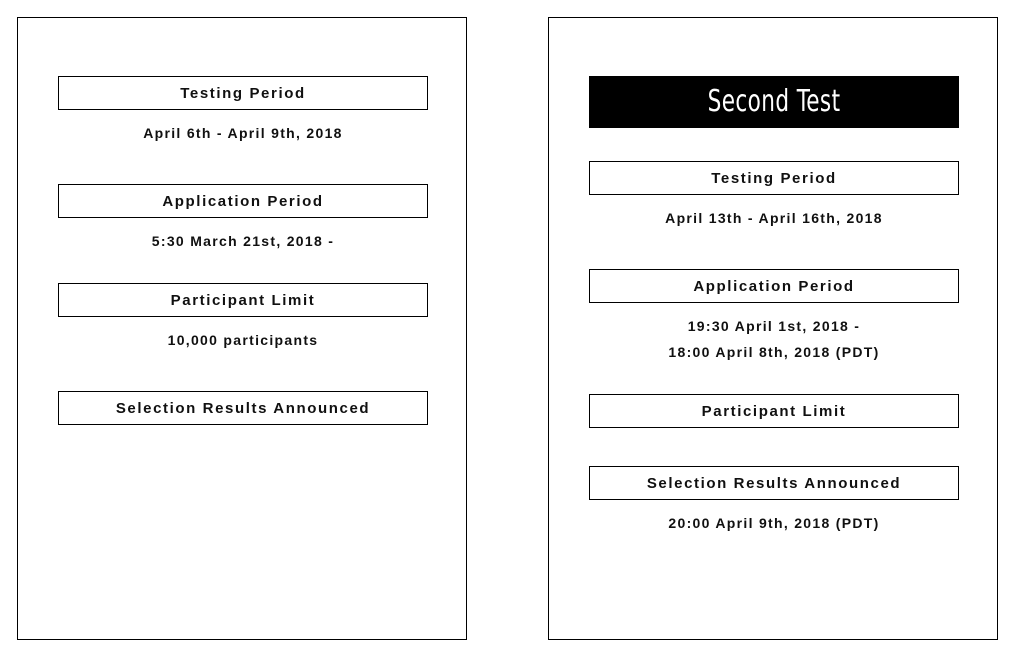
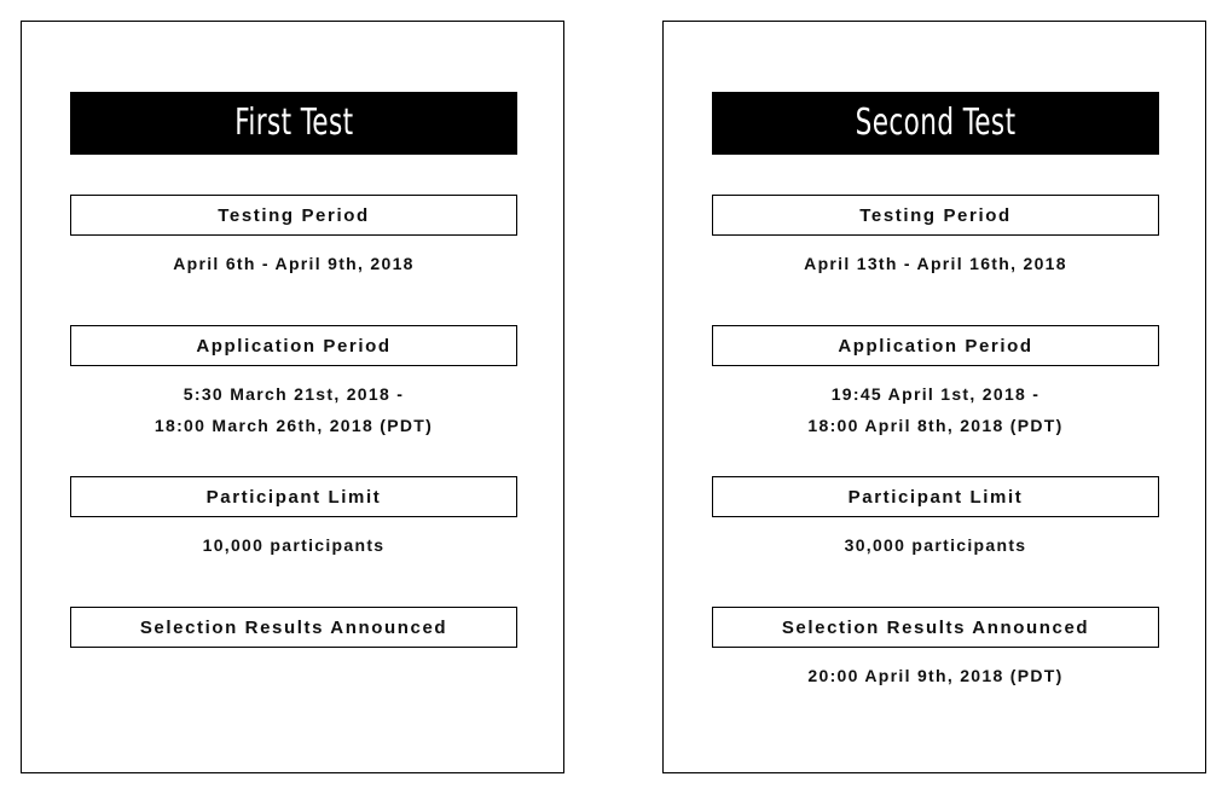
+ First Test
  Testing Period
  April 6th - April 9th, 2018
  Application Period
  5:30 March 21st, 2018 -
+ 18:00 March 26th, 2018 (PDT)
  Participant Limit
  10,000 participants
  Selection Results Announced
  Second Test
  Testing Period
  April 13th - April 16th, 2018
  Application Period
- 19:30 April 1st, 2018 -
+ 19:45 April 1st, 2018 -
  18:00 April 8th, 2018 (PDT)
  Participant Limit
+ 30,000 participants
  Selection Results Announced
  20:00 April 9th, 2018 (PDT)
